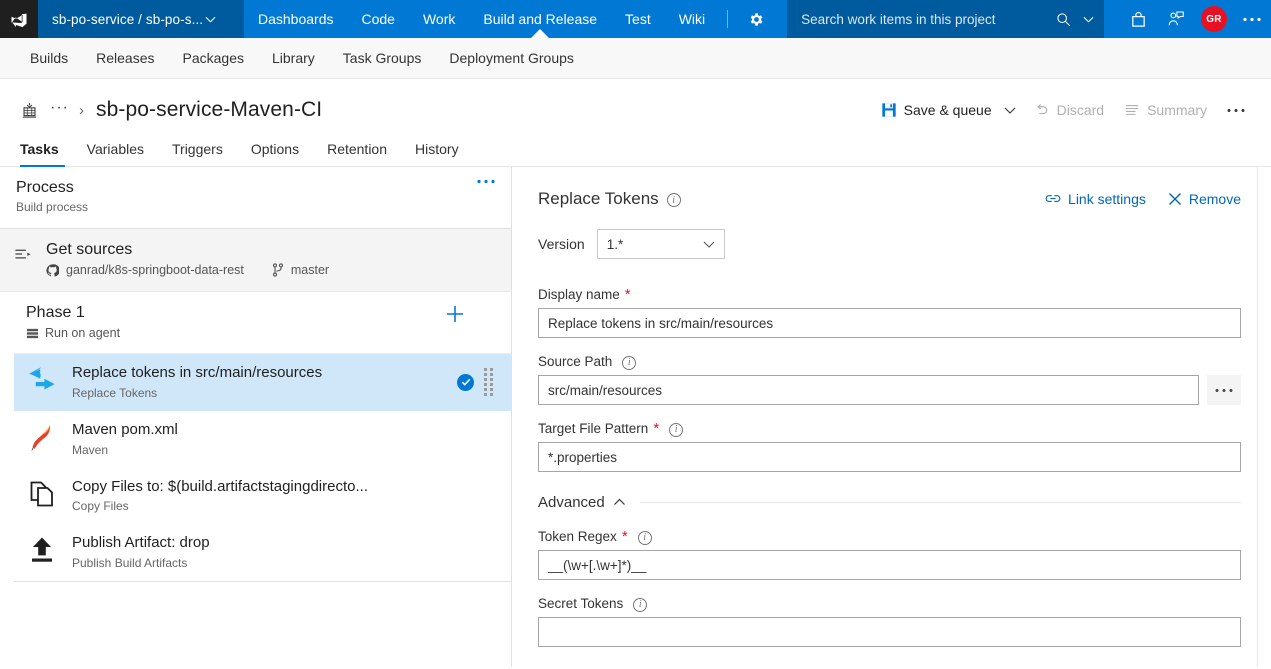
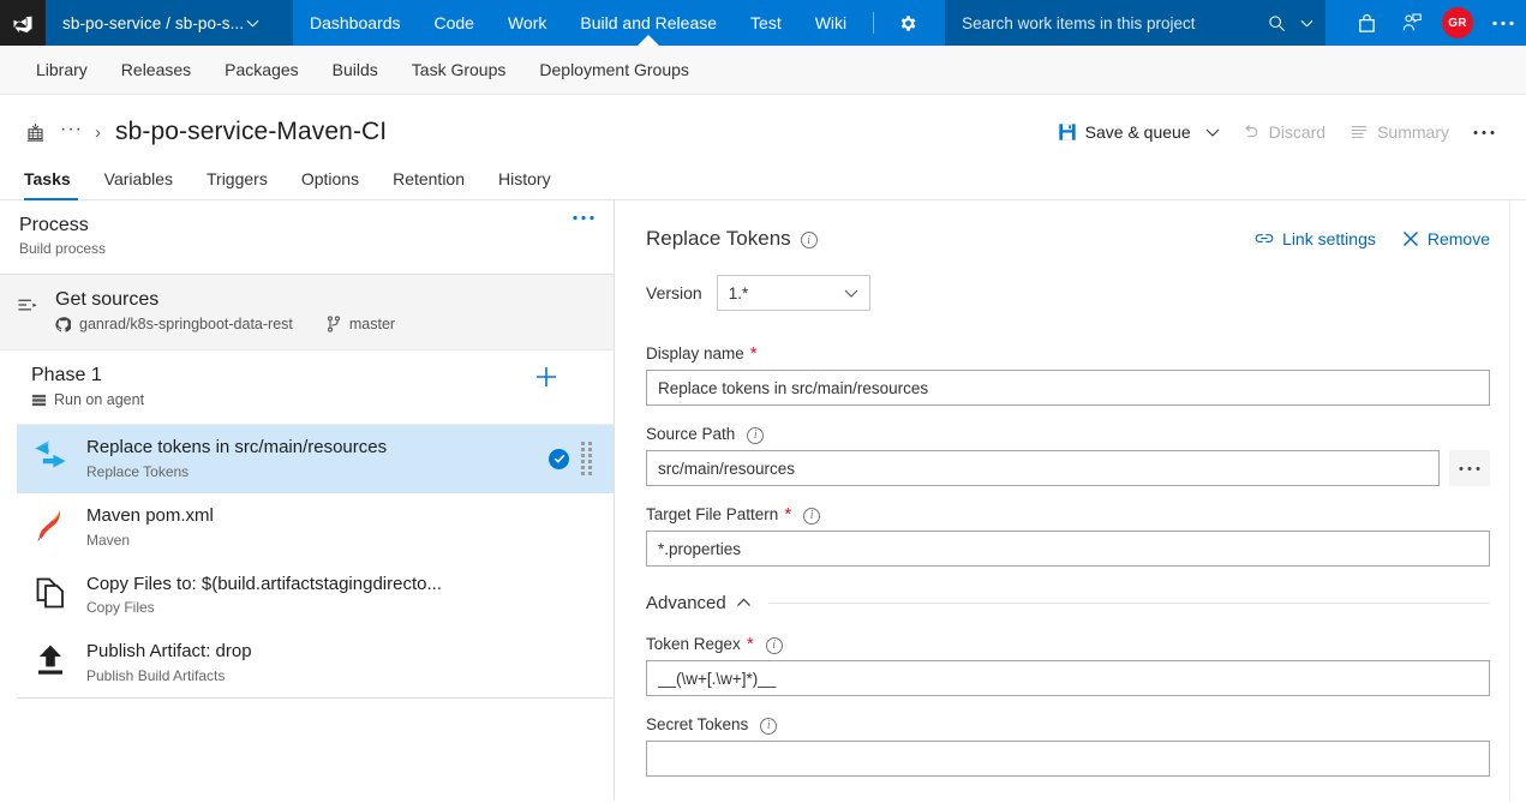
  sb-po-service / sb-po-s...
  Dashboards
  Code
  Work
  Build and Release
  Test
  Wiki
  Search work items in this project
  GR
- Builds
+ Library
  Releases
  Packages
- Library
+ Builds
  Task Groups
  Deployment Groups
  ···
  ›
  sb-po-service-Maven-CI
  Save & queue
  Discard
  Summary
  Tasks
  Variables
  Triggers
  Options
  Retention
  History
  Process
  Build process
  Get sources
  ganrad/k8s-springboot-data-rest
  master
  Phase 1
  Run on agent
  Replace tokens in src/main/resources
  Replace Tokens
  Maven pom.xml
  Maven
  Copy Files to: $(build.artifactstagingdirecto...
  Copy Files
  Publish Artifact: drop
  Publish Build Artifacts
  Replace Tokens
  i
  Link settings
  Remove
  Version
  1.*
  Display name
  *
  Replace tokens in src/main/resources
  Source Path
  i
  src/main/resources
  Target File Pattern
  *
  i
  *.properties
  Advanced
  Token Regex
  *
  i
  __(\w+[.\w+]*)__
  Secret Tokens
  i
